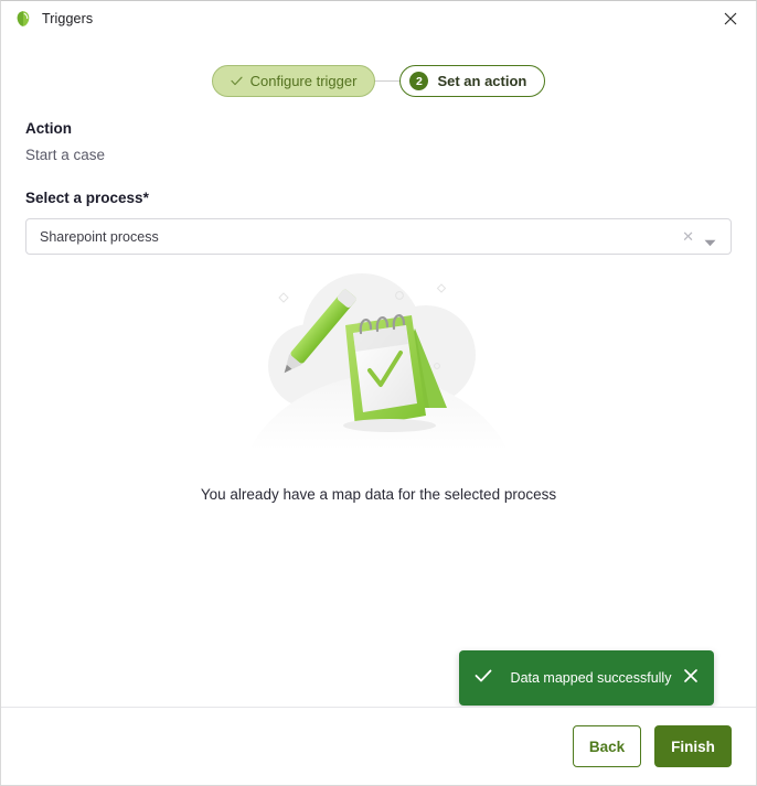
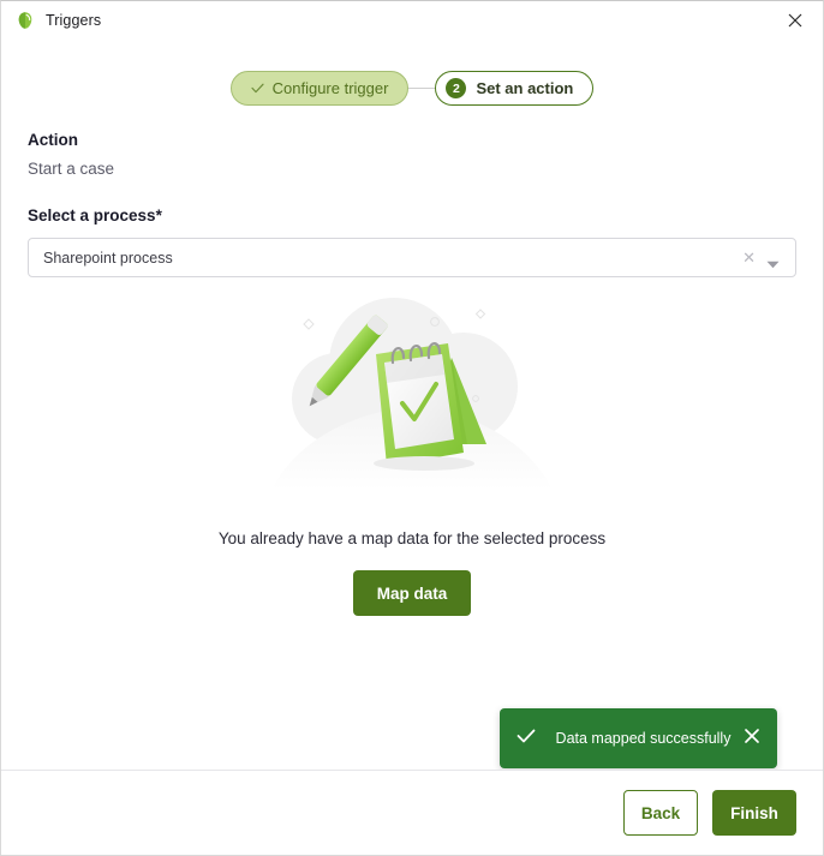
  Triggers
  Configure trigger
  2
  Set an action
  Action
  Start a case
  Select a process*
  Sharepoint process
  ✕
  You already have a map data for the selected process
+ Map data
  Data mapped successfully
  Back
  Finish
